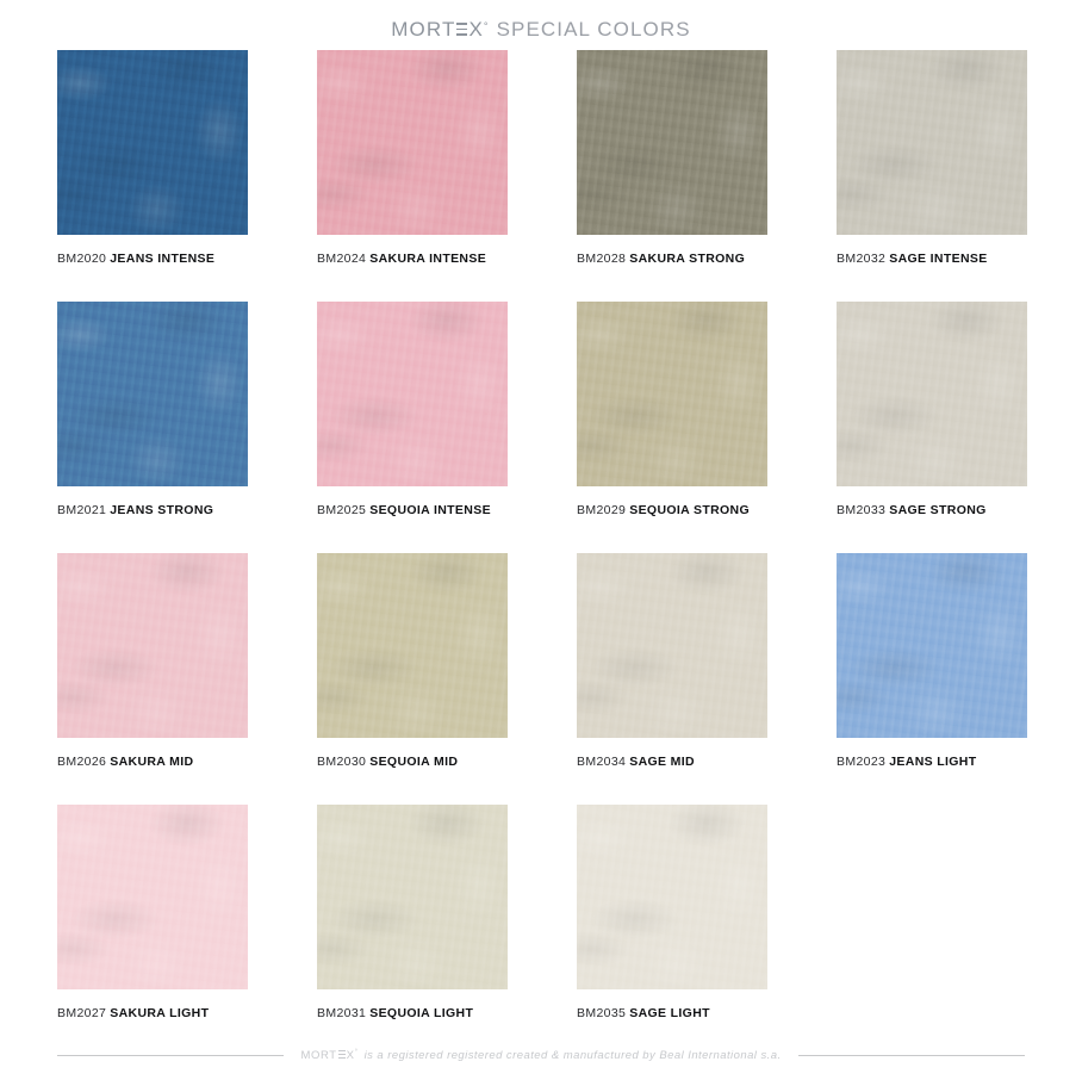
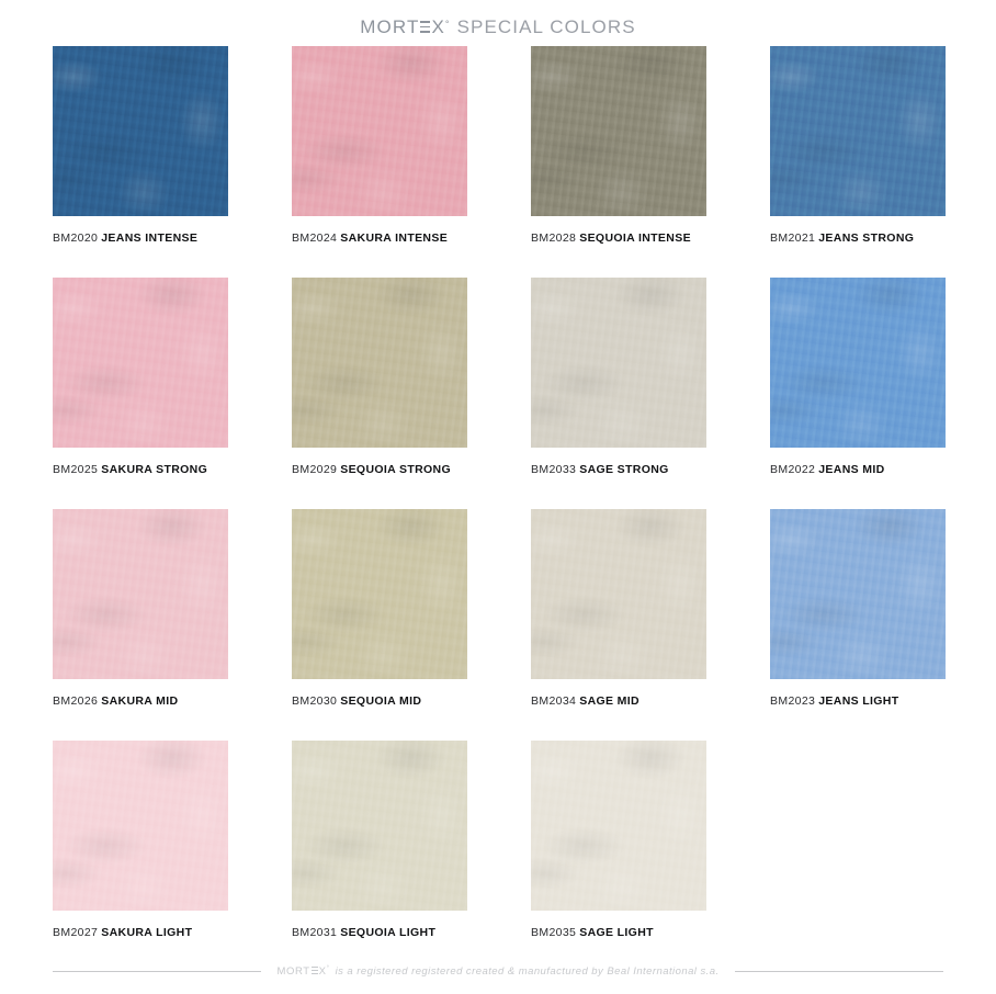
  MORT
  X
  °
  SPECIAL COLORS
  BM2020 JEANS INTENSE
  BM2024 SAKURA INTENSE
- BM2028 SAKURA STRONG
+ BM2028 SEQUOIA INTENSE
- BM2032 SAGE INTENSE
  BM2021 JEANS STRONG
- BM2025 SEQUOIA INTENSE
+ BM2025 SAKURA STRONG
  BM2029 SEQUOIA STRONG
  BM2033 SAGE STRONG
+ BM2022 JEANS MID
  BM2026 SAKURA MID
  BM2030 SEQUOIA MID
  BM2034 SAGE MID
  BM2023 JEANS LIGHT
  BM2027 SAKURA LIGHT
  BM2031 SEQUOIA LIGHT
  BM2035 SAGE LIGHT
  MORT
  X
  is a registered registered created & manufactured by Beal International s.a.
